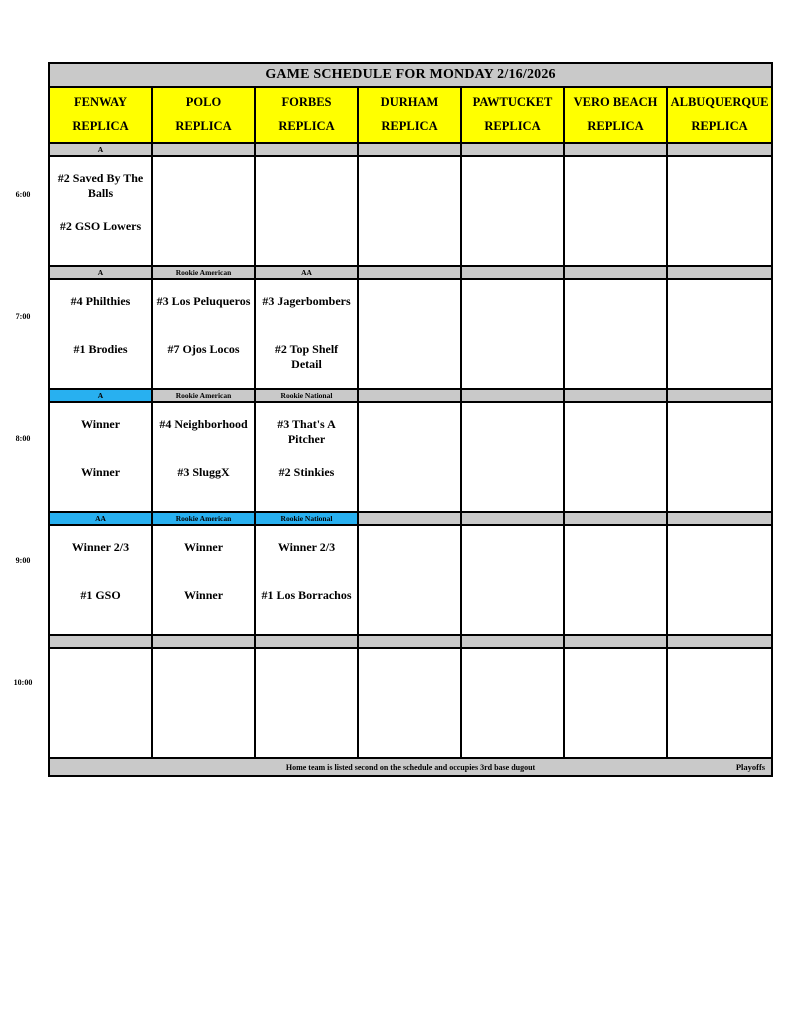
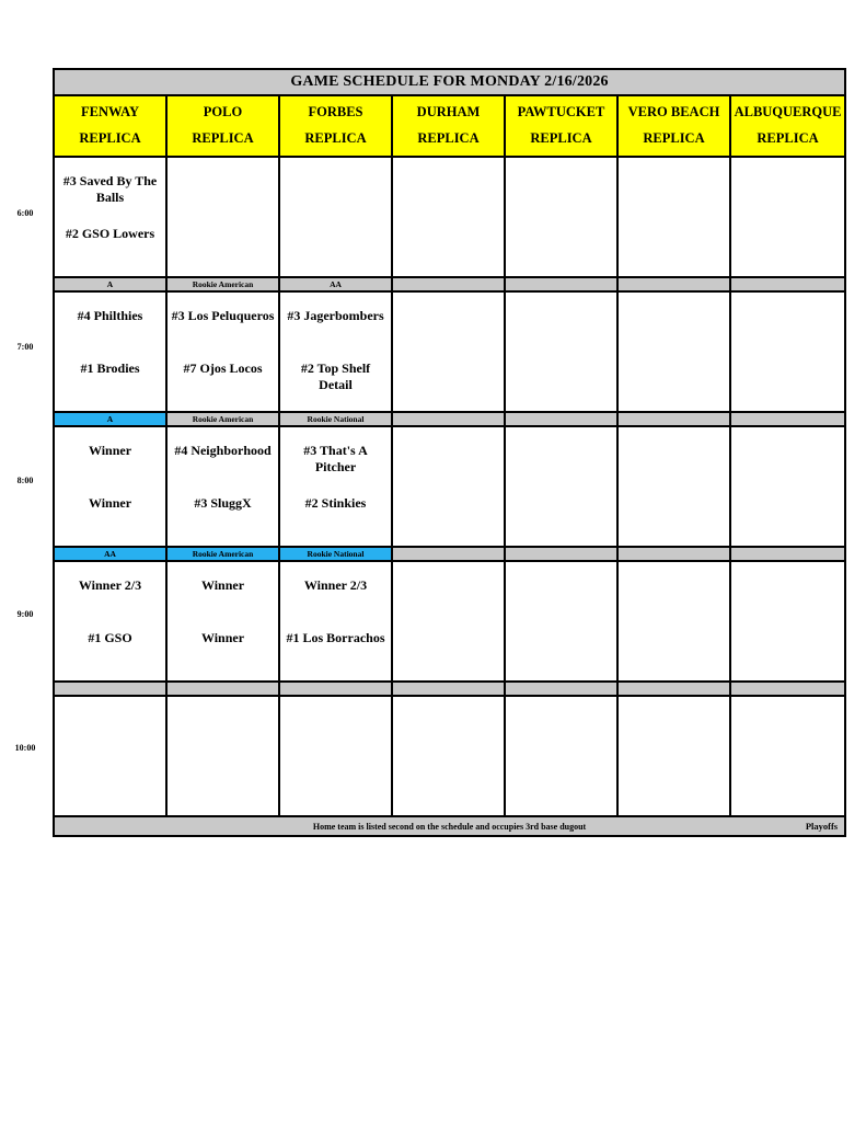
  GAME SCHEDULE FOR MONDAY 2/16/2026
  FENWAY REPLICA	POLO REPLICA	FORBES REPLICA	DURHAM REPLICA	PAWTUCKET REPLICA	VERO BEACH REPLICA	ALBUQUERQUE REPLICA
- A
- #2 Saved By The Balls #2 GSO Lowers
+ #3 Saved By The Balls #2 GSO Lowers
  A	Rookie American	AA
  #4 Philthies #1 Brodies	#3 Los Peluqueros #7 Ojos Locos	#3 Jagerbombers #2 Top Shelf Detail
  A	Rookie American	Rookie National
  Winner Winner	#4 Neighborhood #3 SluggX	#3 That's A Pitcher #2 Stinkies
  AA	Rookie American	Rookie National
  Winner 2/3 #1 GSO	Winner Winner	Winner 2/3 #1 Los Borrachos
  Home team is listed second on the schedule and occupies 3rd base dugout Playoffs
  6:00
  7:00
  8:00
  9:00
  10:00
